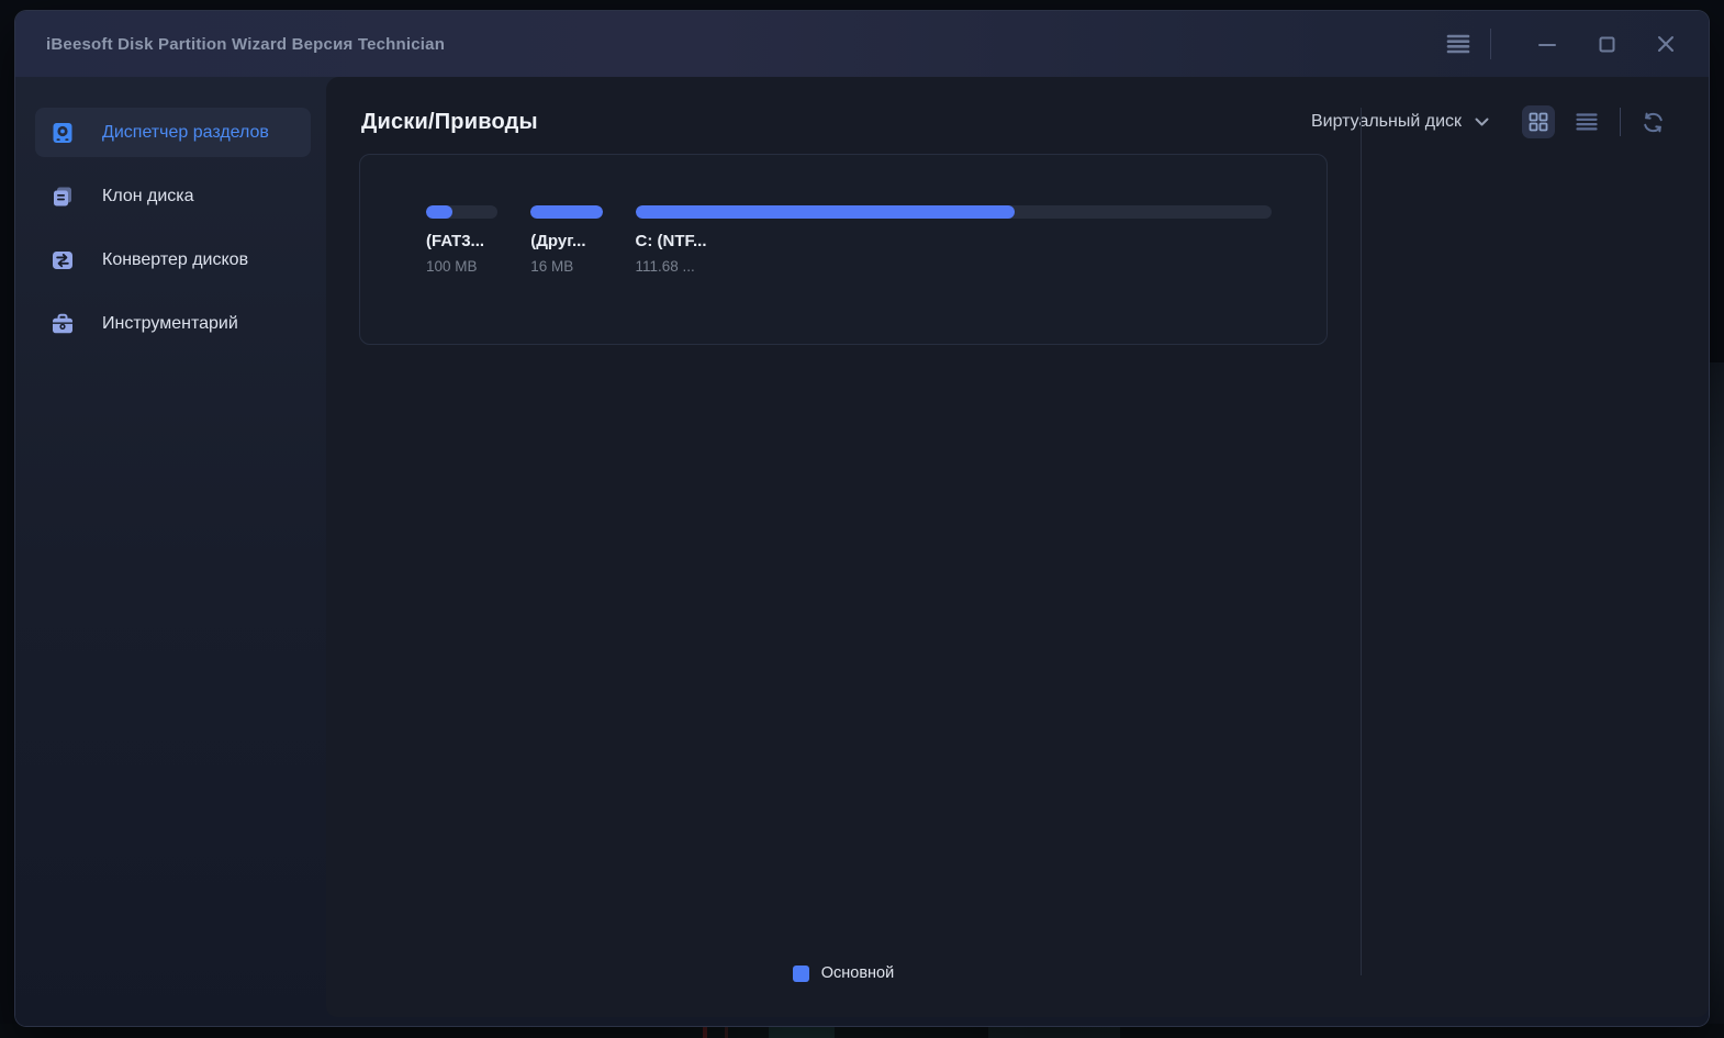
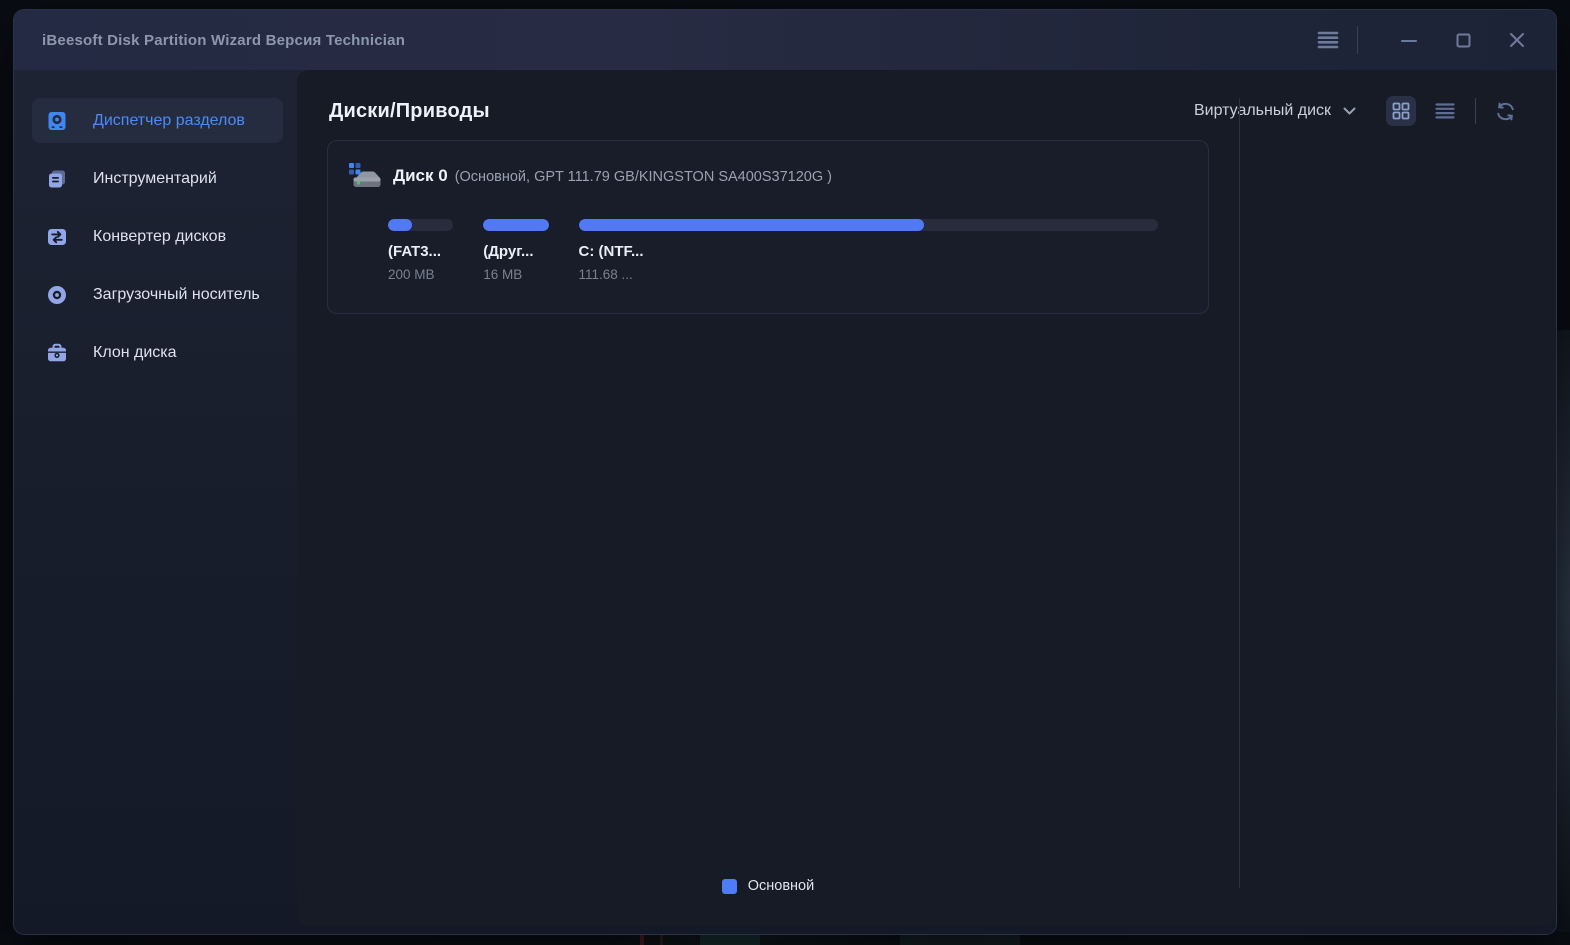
  iBeesoft Disk Partition Wizard Версия Technician
  Диспетчер разделов
- Клон диска
+ Инструментарий
  Конвертер дисков
+ Загрузочный носитель
- Инструментарий
+ Клон диска
  Диски/Приводы
  Виртуальный диск
+ Диск 0
+ (Основной, GPT 111.79 GB/KINGSTON SA400S37120G )
  (FAT3...
- 100 MB
+ 200 MB
  (Друг...
  16 MB
  C: (NTF...
  111.68 ...
  Основной
